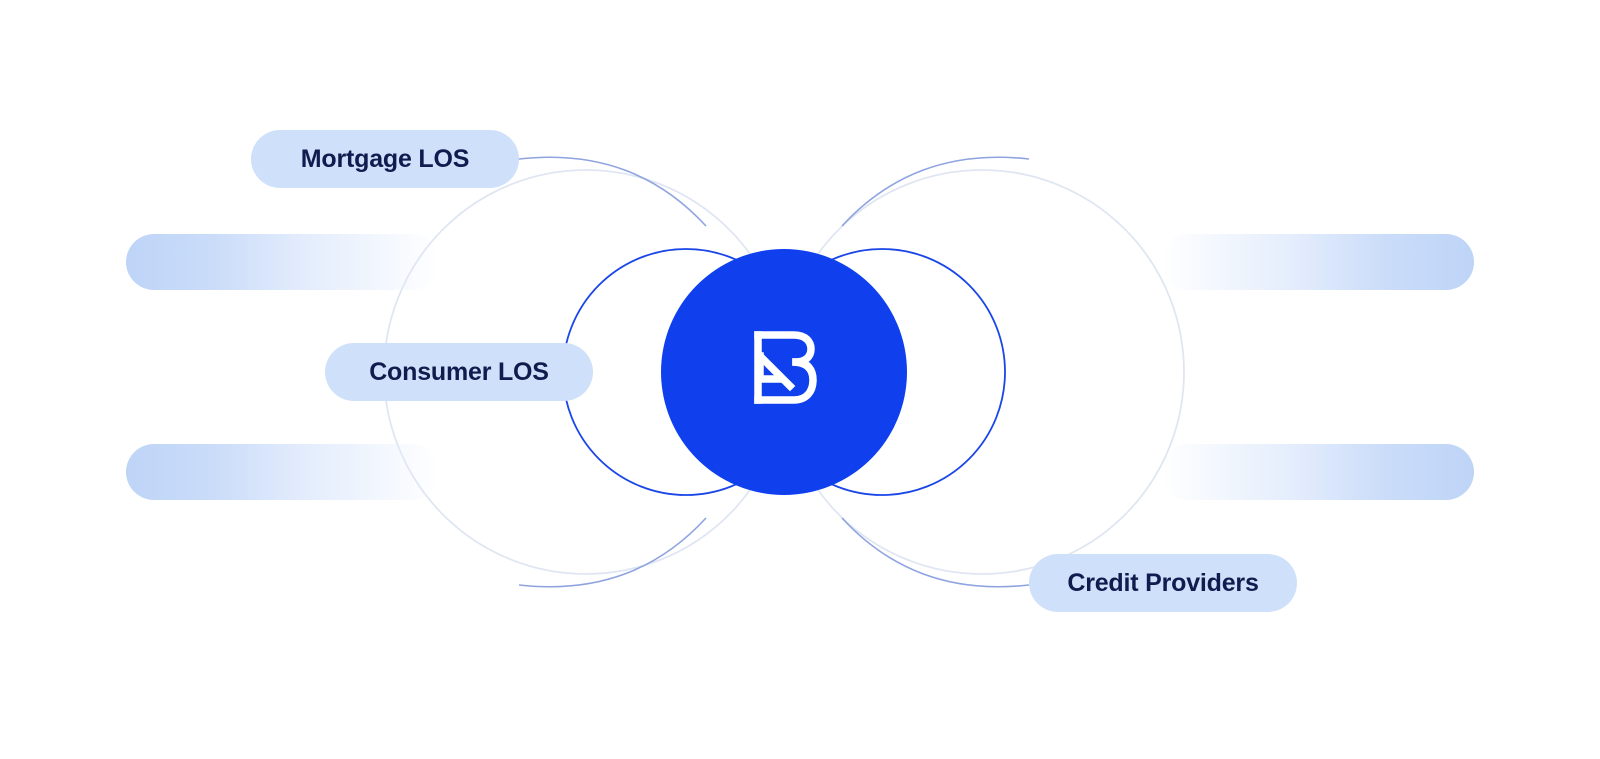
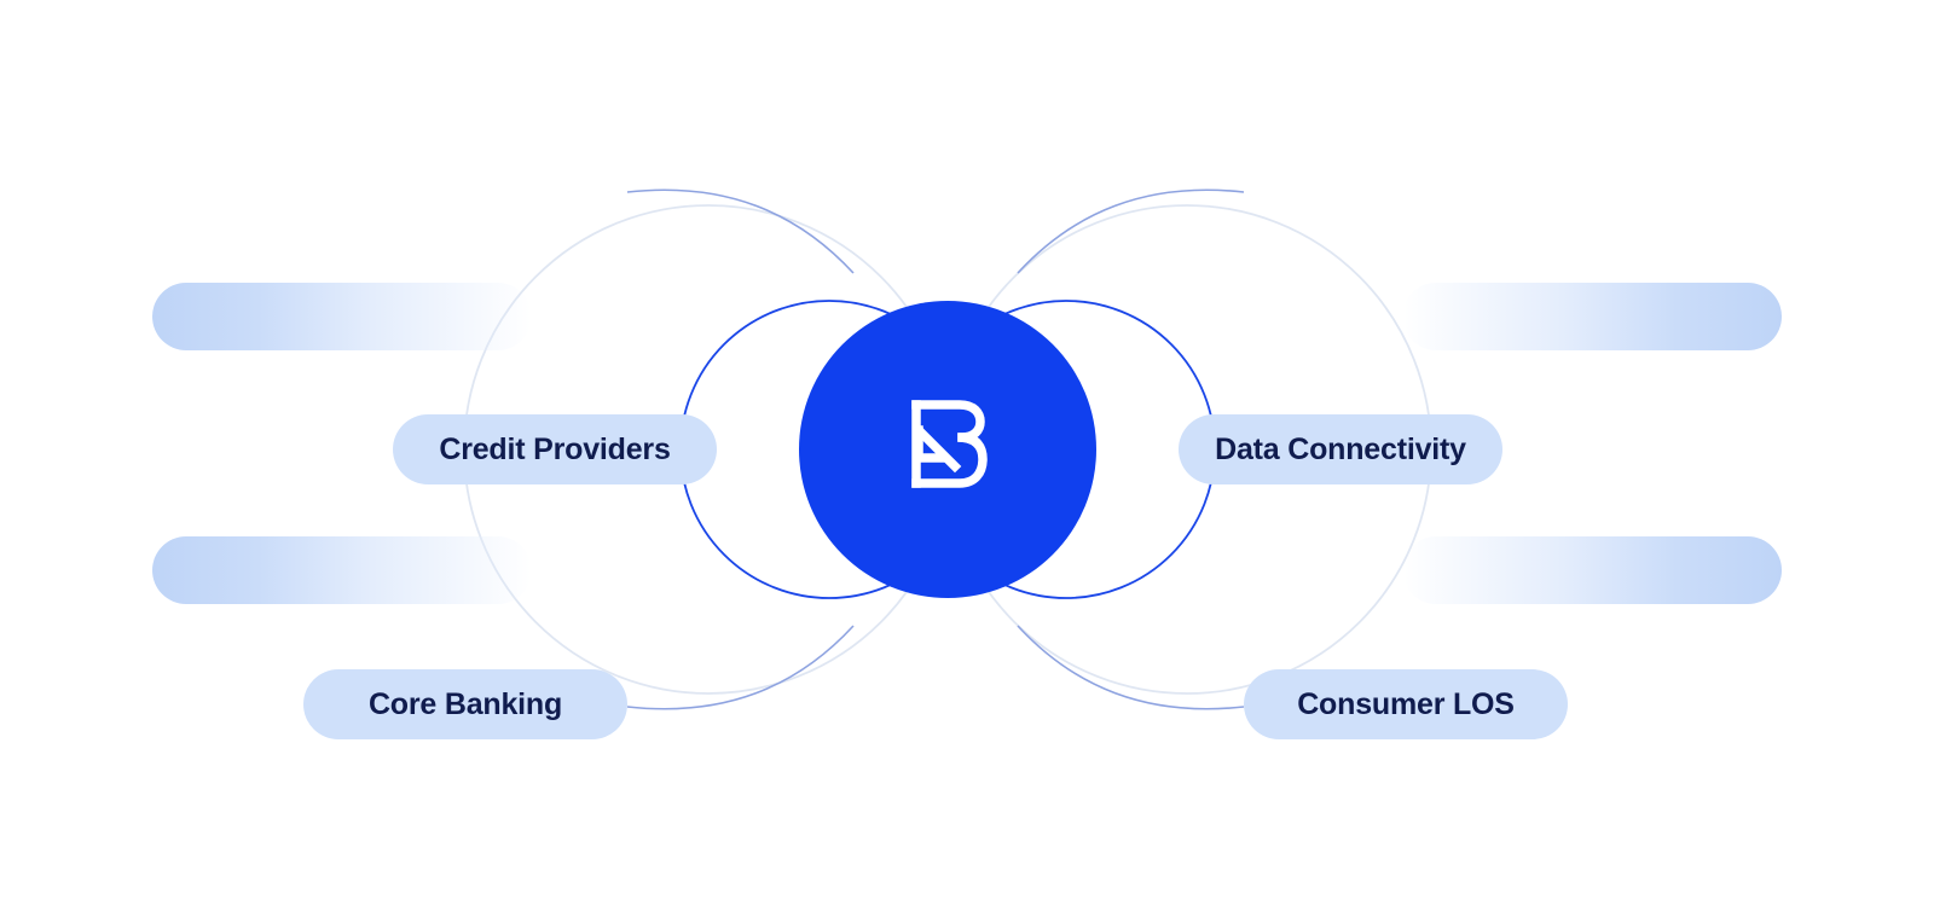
- Mortgage LOS
- Consumer LOS
+ Credit Providers
+ Data Connectivity
+ Core Banking
- Credit Providers
+ Consumer LOS
